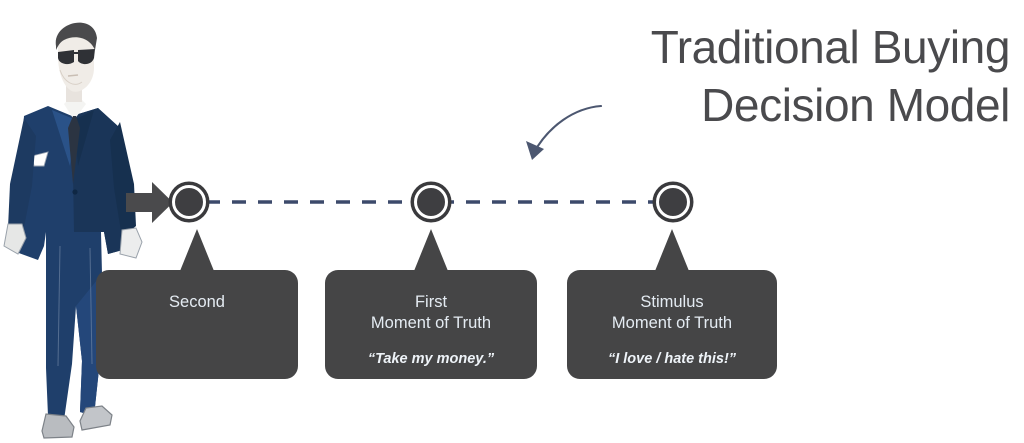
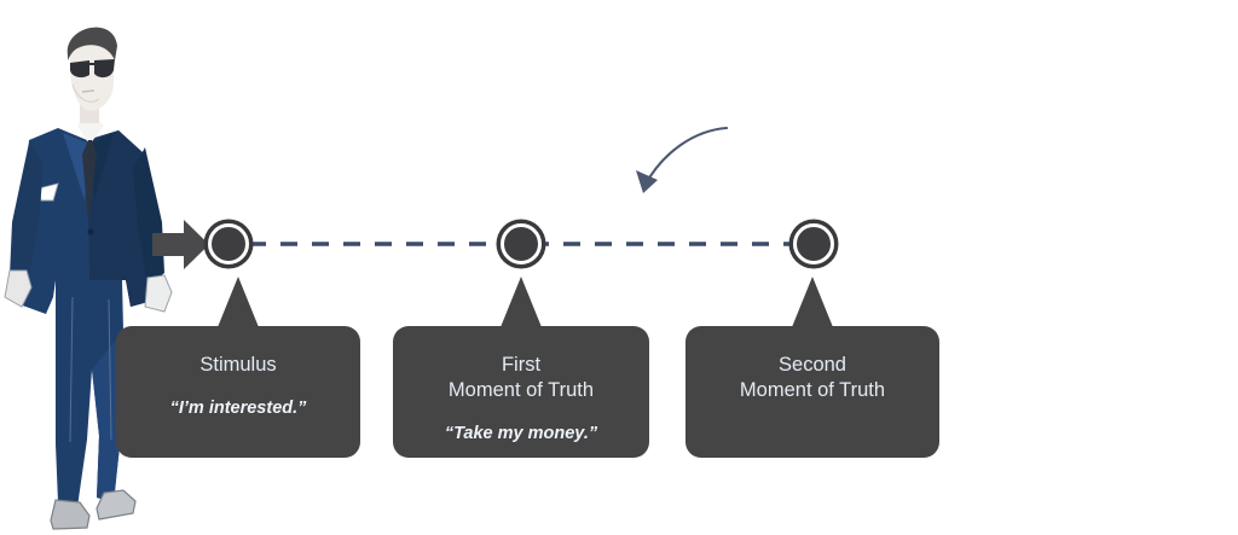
- Traditional Buying
- Decision Model
- Second
+ Stimulus
+ “I’m interested.”
  First
  Moment of Truth
  “Take my money.”
- Stimulus
+ Second
  Moment of Truth
- “I love / hate this!”
